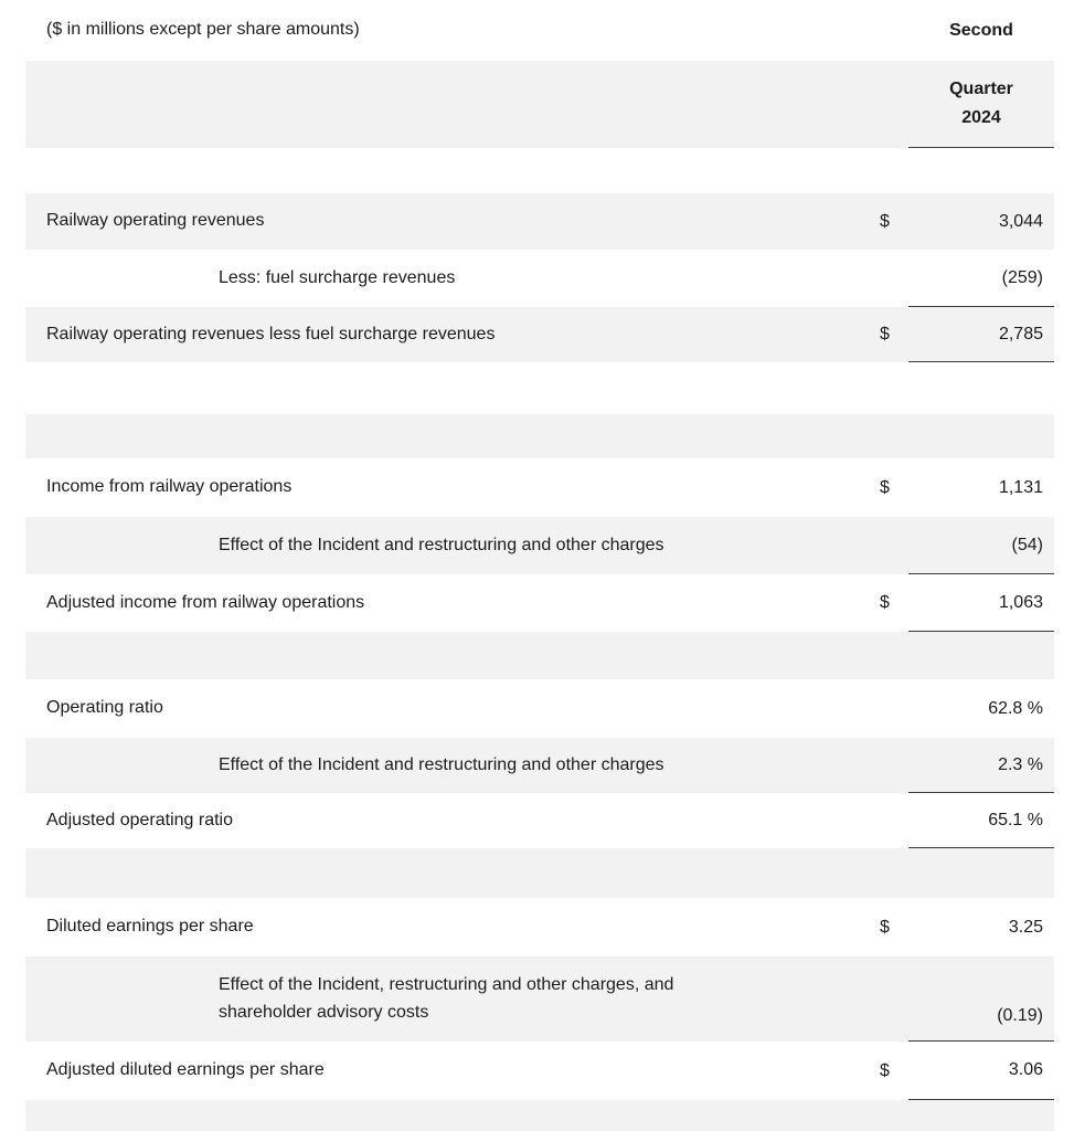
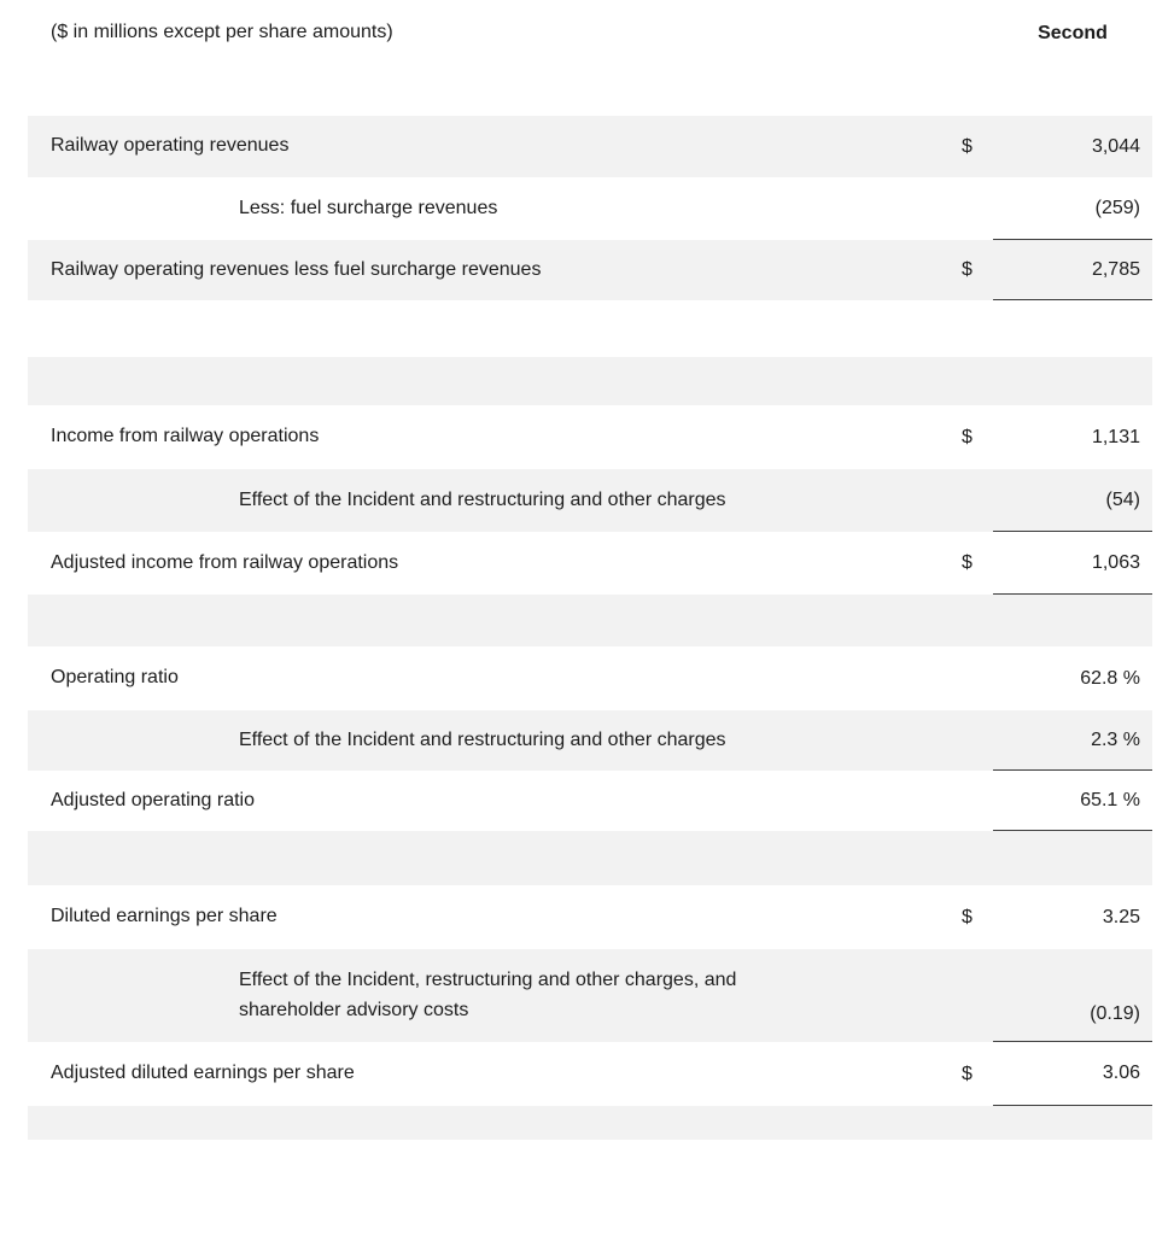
  ($ in millions except per share amounts)
  Second
- Quarter
- 2024
  Railway operating revenues
  $
  3,044
  Less: fuel surcharge revenues
  (259)
  Railway operating revenues less fuel surcharge revenues
  $
  2,785
  Income from railway operations
  $
  1,131
  Effect of the Incident and restructuring and other charges
  (54)
  Adjusted income from railway operations
  $
  1,063
  Operating ratio
  62.8 %
  Effect of the Incident and restructuring and other charges
  2.3 %
  Adjusted operating ratio
  65.1 %
  Diluted earnings per share
  $
  3.25
  Effect of the Incident, restructuring and other charges, and shareholder advisory costs
  (0.19)
  Adjusted diluted earnings per share
  $
  3.06
